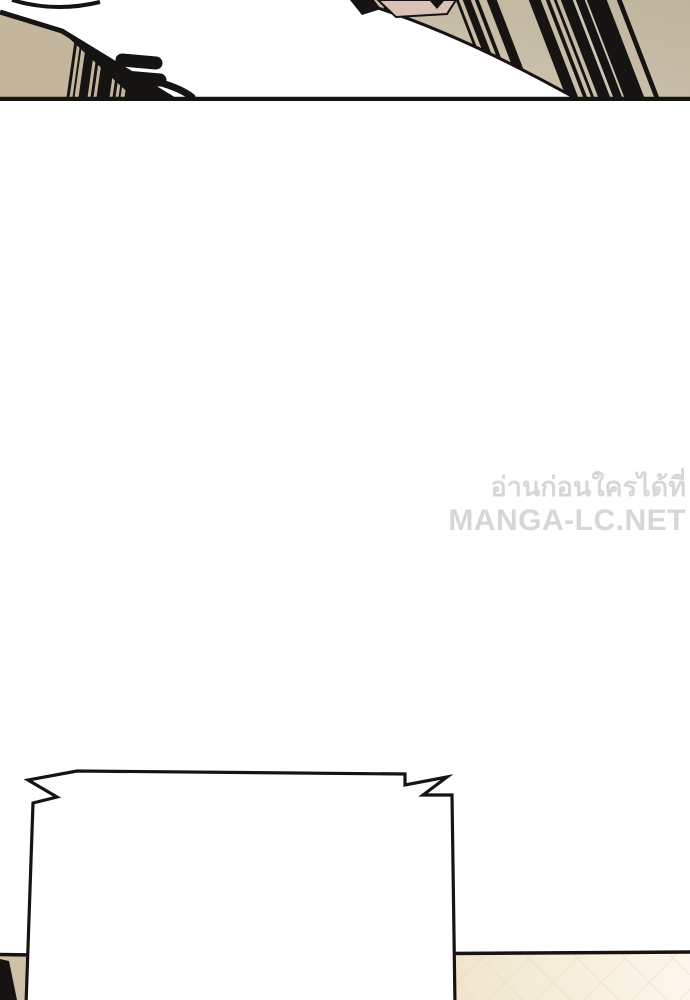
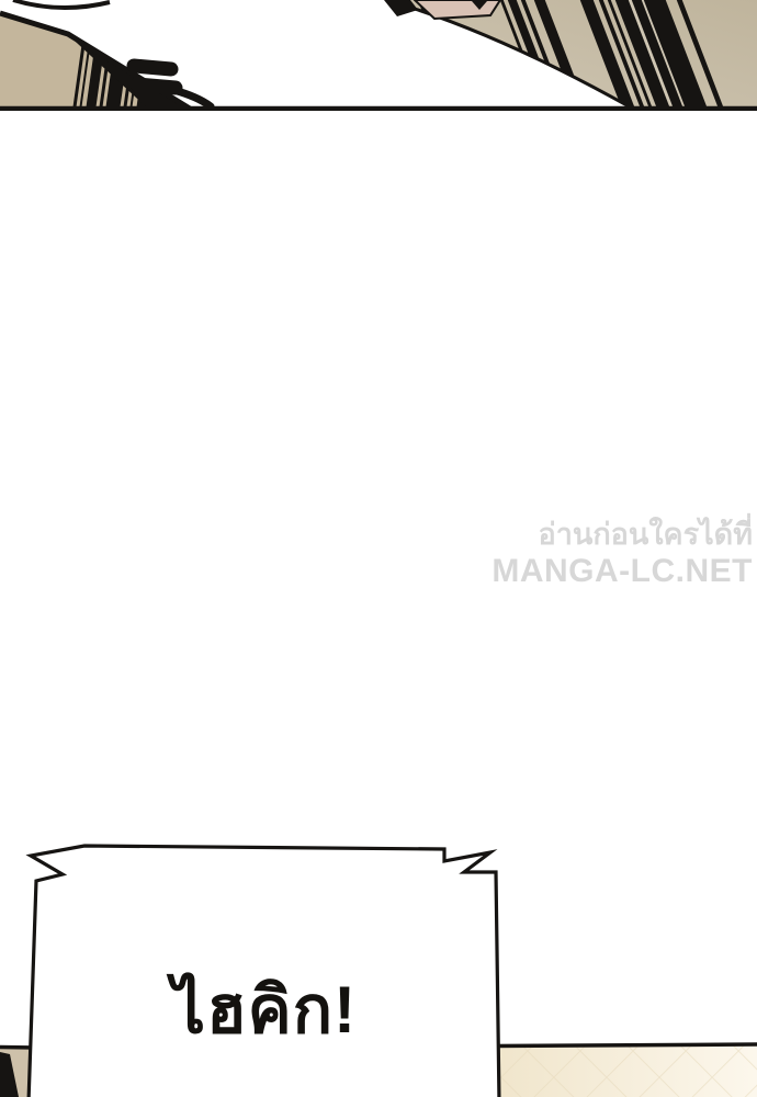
  อ่านก่อนใครได้ที่
  MANGA-LC.NET
+ ไฮคิก!
